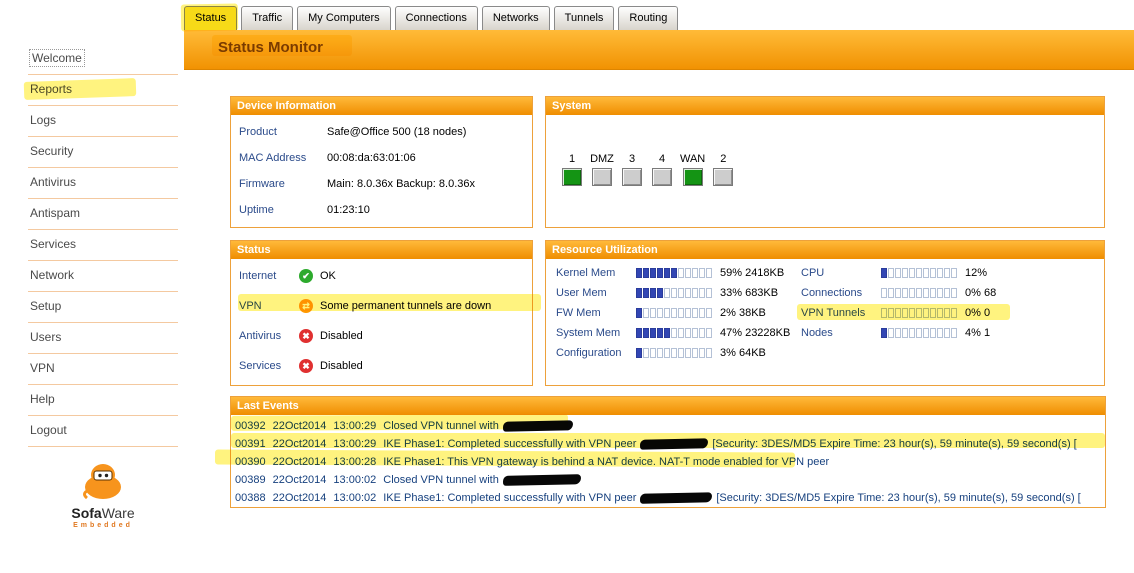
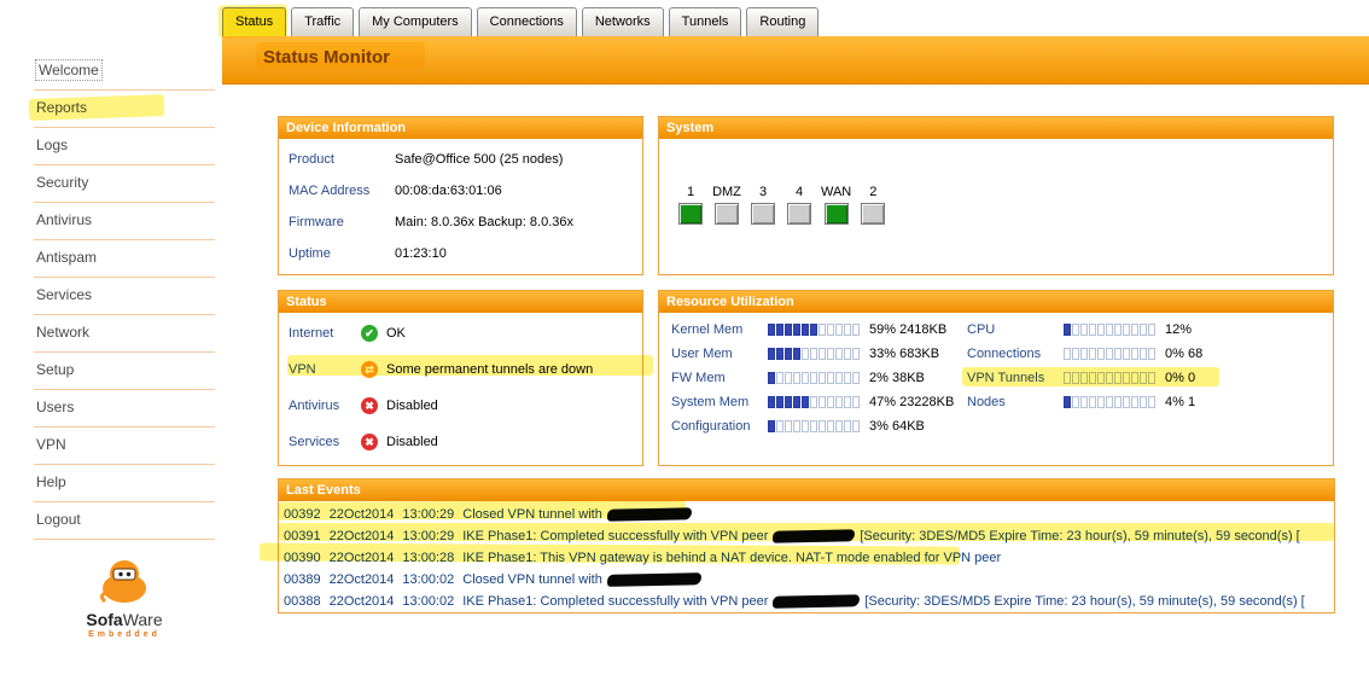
  Welcome
  Reports
  Logs
  Security
  Antivirus
  Antispam
  Services
  Network
  Setup
  Users
  VPN
  Help
  Logout
  SofaWare
  Status
  Traffic
  My Computers
  Connections
  Networks
  Tunnels
  Routing
  Status Monitor
  Device Information
  Product
- Safe@Office 500 (18 nodes)
+ Safe@Office 500 (25 nodes)
  MAC Address
  00:08:da:63:01:06
  Firmware
  Main: 8.0.36x Backup: 8.0.36x
  Uptime
  01:23:10
  System
  1
  DMZ
  3
  4
  WAN
  2
  Status
  Internet
  ✔
  OK
  VPN
  ⇄
  Some permanent tunnels are down
  Antivirus
  ✖
  Disabled
  Services
  ✖
  Disabled
  Resource Utilization
  Kernel Mem
  59% 2418KB
  User Mem
  33% 683KB
  FW Mem
  2% 38KB
  System Mem
  47% 23228KB
  Configuration
  3% 64KB
  CPU
  12%
  Connections
  0% 68
  VPN Tunnels
  0% 0
  Nodes
  4% 1
  Last Events
  00392 22Oct2014 13:00:29 Closed VPN tunnel with
  00391 22Oct2014 13:00:29 IKE Phase1: Completed successfully with VPN peer [Security: 3DES/MD5 Expire Time: 23 hour(s), 59 minute(s), 59 second(s) [
  00390 22Oct2014 13:00:28 IKE Phase1: This VPN gateway is behind a NAT device. NAT-T mode enabled for VPN peer
  00389 22Oct2014 13:00:02 Closed VPN tunnel with
  00388 22Oct2014 13:00:02 IKE Phase1: Completed successfully with VPN peer [Security: 3DES/MD5 Expire Time: 23 hour(s), 59 minute(s), 59 second(s) [
